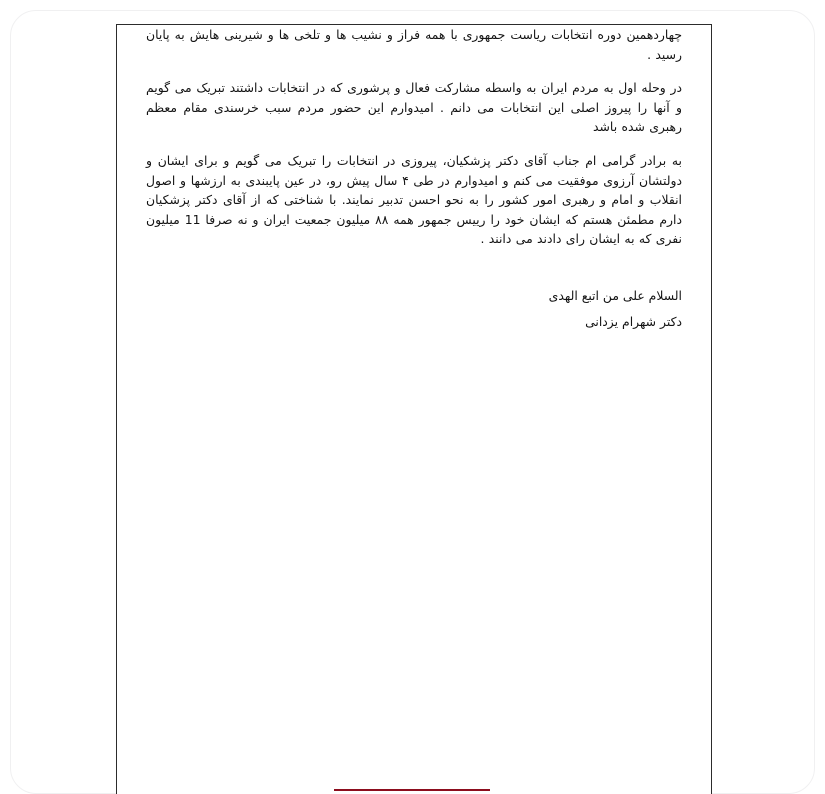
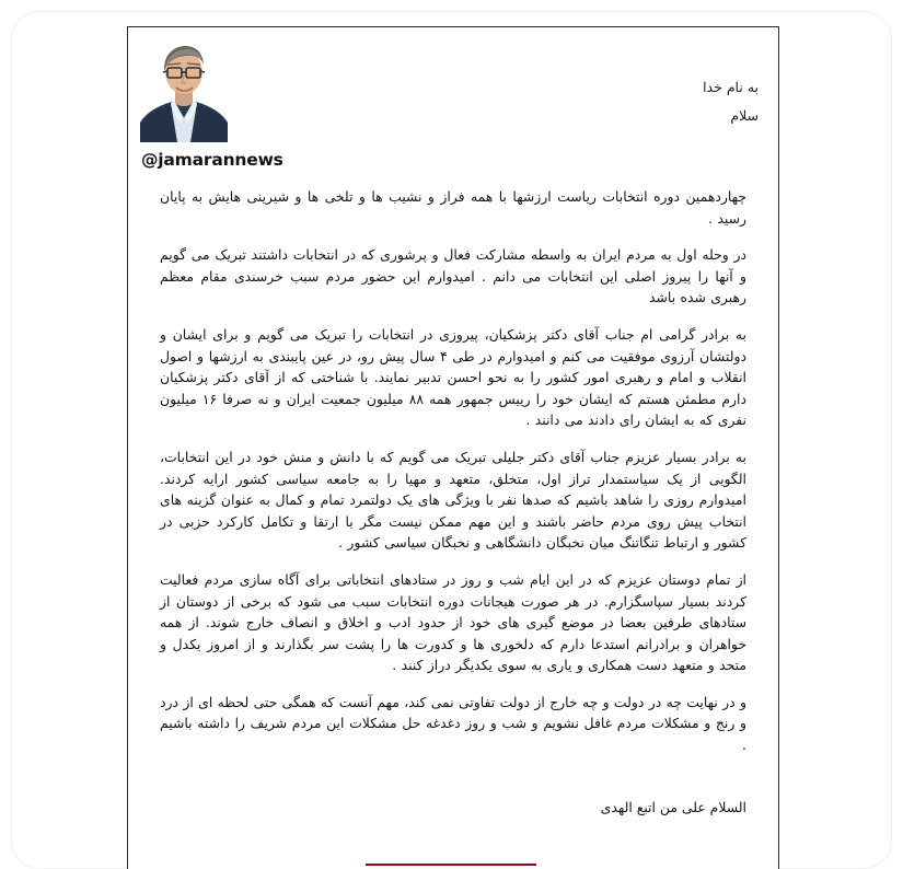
+ @jamarannews
+ به نام خدا
+ سلام
- چهاردهمین دوره انتخابات ریاست جمهوری با همه فراز و نشیب ها و تلخی ها و شیرینی هایش به پایان رسید .
+ چهاردهمین دوره انتخابات ریاست ارزشها با همه فراز و نشیب ها و تلخی ها و شیرینی هایش به پایان رسید .
  در وحله اول به مردم ایران به واسطه مشارکت فعال و پرشوری که در انتخابات داشتند تبریک می گویم و آنها را پیروز اصلی این انتخابات می دانم . امیدوارم این حضور مردم سبب خرسندی مقام معظم رهبری شده باشد
- به برادر گرامی ام جناب آقای دکتر پزشکیان، پیروزی در انتخابات را تبریک می گویم و برای ایشان و دولتشان آرزوی موفقیت می کنم و امیدوارم در طی ۴ سال پیش رو، در عین پایبندی به ارزشها و اصول انقلاب و امام و رهبری امور کشور را به نحو احسن تدبیر نمایند. با شناختی که از آقای دکتر پزشکیان دارم مطمئن هستم که ایشان خود را رییس جمهور همه ۸۸ میلیون جمعیت ایران و نه صرفا 11 میلیون نفری که به ایشان رای دادند می دانند .
+ به برادر گرامی ام جناب آقای دکتر پزشکیان، پیروزی در انتخابات را تبریک می گویم و برای ایشان و دولتشان آرزوی موفقیت می کنم و امیدوارم در طی ۴ سال پیش رو، در عین پایبندی به ارزشها و اصول انقلاب و امام و رهبری امور کشور را به نحو احسن تدبیر نمایند. با شناختی که از آقای دکتر پزشکیان دارم مطمئن هستم که ایشان خود را رییس جمهور همه ۸۸ میلیون جمعیت ایران و نه صرفا ۱۶ میلیون نفری که به ایشان رای دادند می دانند .
+ به برادر بسیار عزیزم جناب آقای دکتر جلیلی تبریک می گویم که با دانش و منش خود در این انتخابات، الگویی از یک سیاستمدار تراز اول، متخلق، متعهد و مهیا را به جامعه سیاسی کشور ارایه کردند. امیدوارم روزی را شاهد باشیم که صدها نفر با ویژگی های یک دولتمرد تمام و کمال به عنوان گزینه های انتخاب پیش روی مردم حاضر باشند و این مهم ممکن نیست مگر با ارتقا و تکامل کارکرد حزبی در کشور و ارتباط تنگاتنگ میان نخبگان دانشگاهی و نخبگان سیاسی کشور .
+ از تمام دوستان عزیزم که در این ایام شب و روز در ستادهای انتخاباتی برای آگاه سازی مردم فعالیت کردند بسیار سپاسگزارم. در هر صورت هیجانات دوره انتخابات سبب می شود که برخی از دوستان از ستادهای طرفین بعضا در موضع گیری های خود از حدود ادب و اخلاق و انصاف خارج شوند. از همه خواهران و برادرانم استدعا دارم که دلخوری ها و کدورت ها را پشت سر بگذارند و از امروز یکدل و متحد و متعهد دست همکاری و یاری به سوی یکدیگر دراز کنند .
+ و در نهایت چه در دولت و چه خارج از دولت تفاوتی نمی کند، مهم آنست که همگی حتی لحظه ای از درد و رنج و مشکلات مردم غافل نشویم و شب و روز دغدغه حل مشکلات این مردم شریف را داشته باشیم .
  السلام علی من اتبع الهدی
- دکتر شهرام یزدانی
